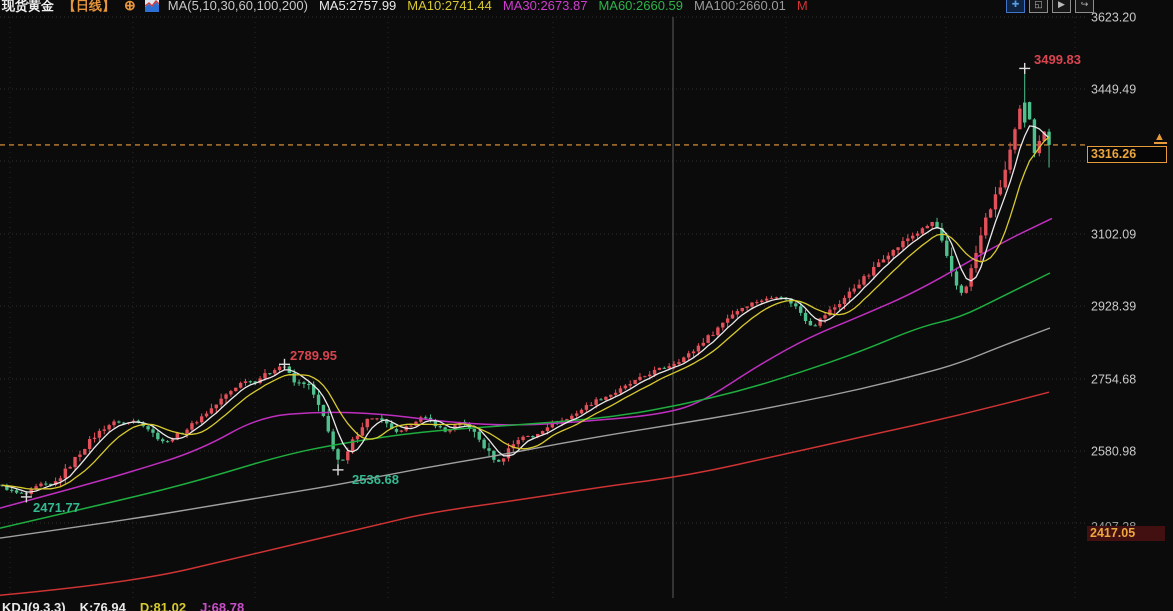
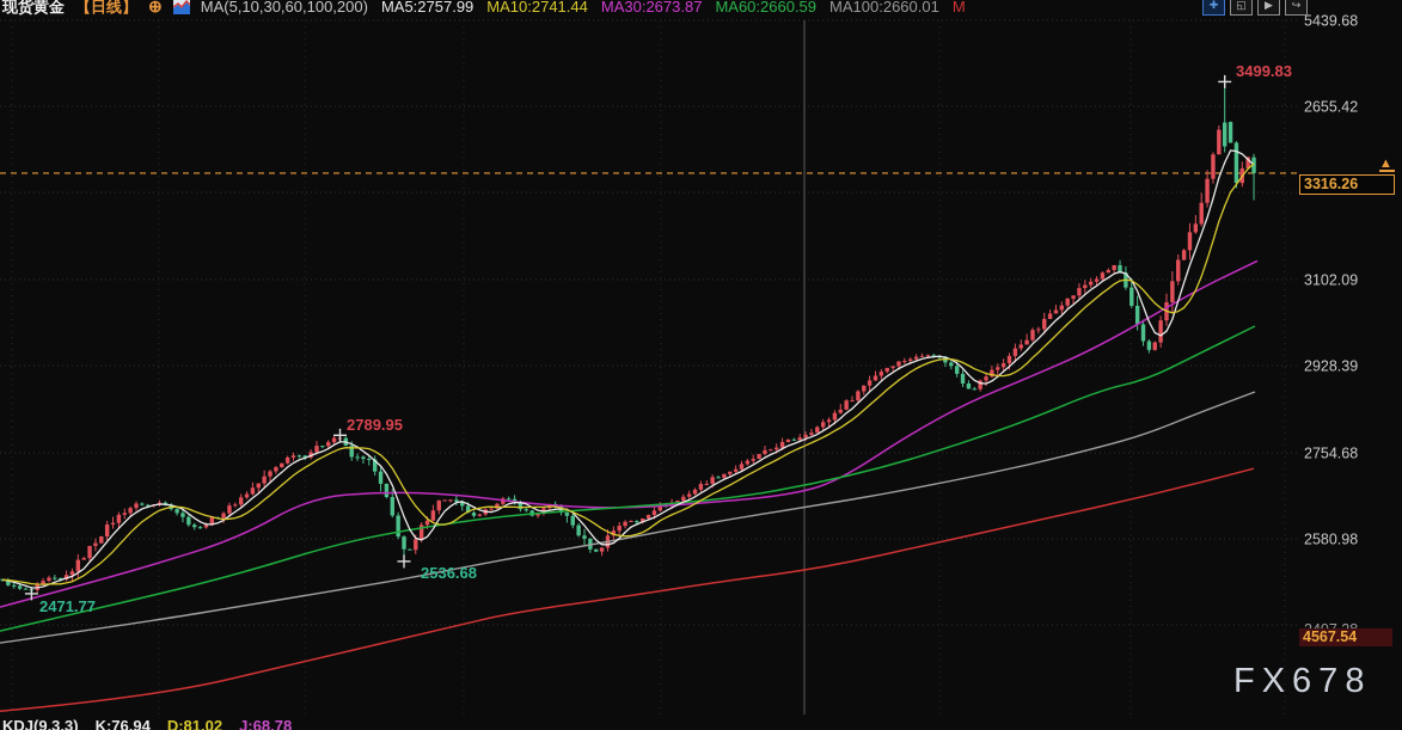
  3499.83
  2789.95
  2536.68
  2471.77
- 3623.20
+ 5439.68
- 3449.49
+ 2655.42
  3102.09
  2928.39
  2754.68
  2580.98
  现货黄金
  【日线】
  ⊕
  MA(5,10,30,60,100,200)
  MA5:2757.99
  MA10:2741.44
  MA30:2673.87
  MA60:2660.59
  MA100:2660.01
  M
  ✚
  ◱
  ▶
  ↪
  3316.26
  ▲
- 2417.05
+ 4567.54
+ FX678
  KDJ(9,3,3)
  K:76.94
  D:81.02
  J:68.78
